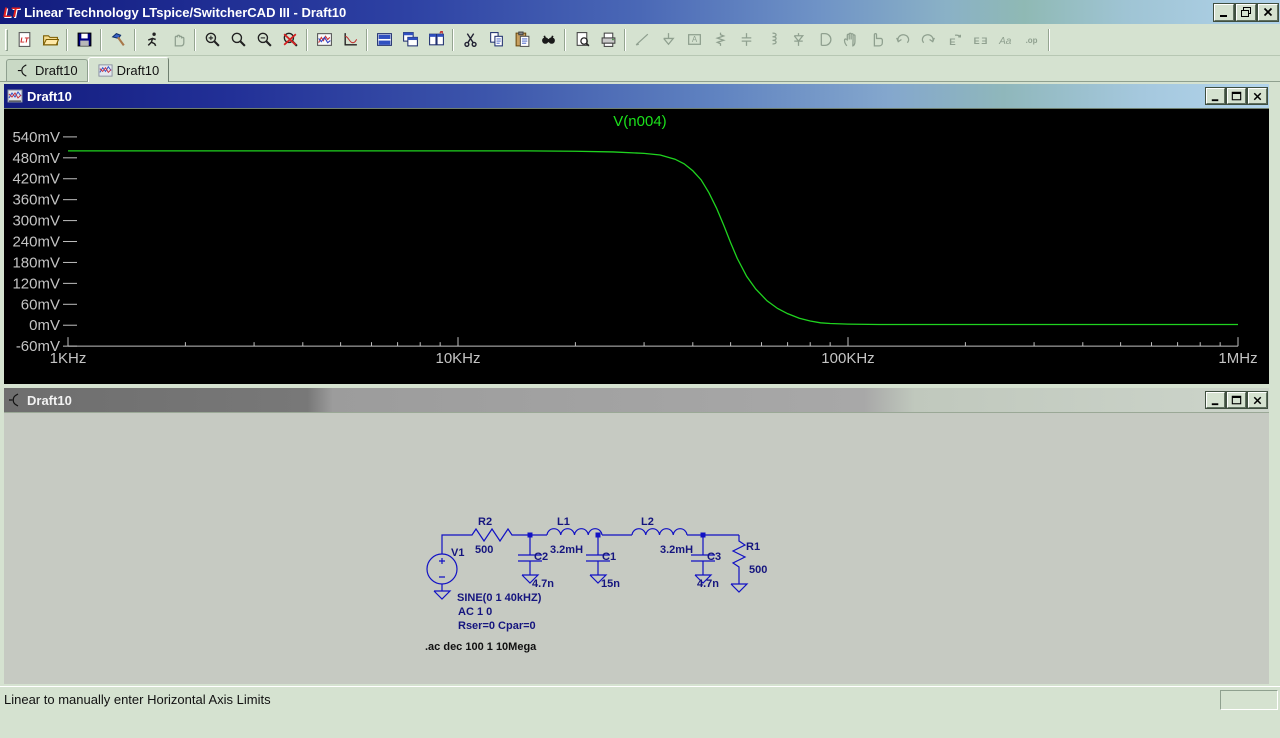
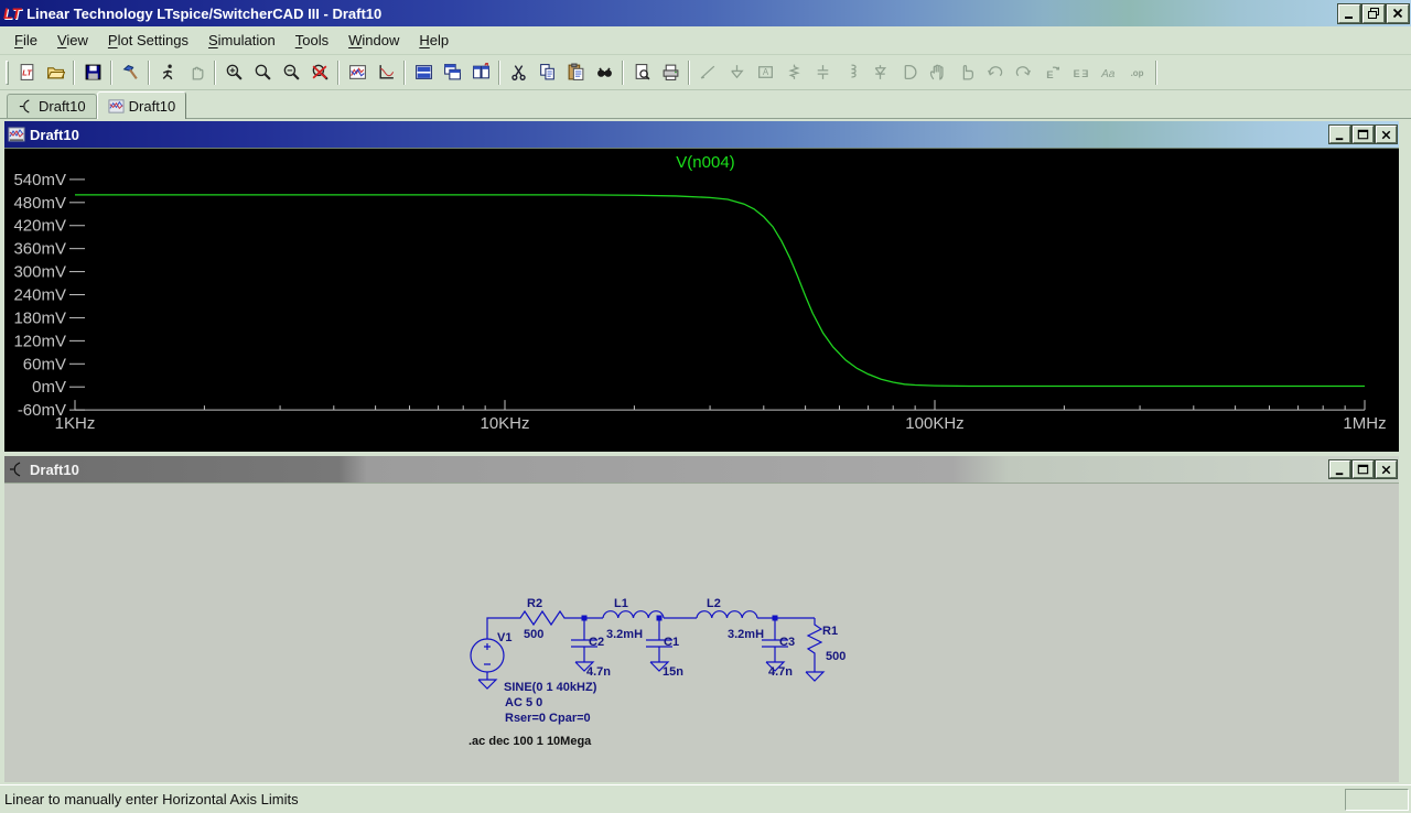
  LT
  Linear Technology LTspice/SwitcherCAD III - Draft10
+ File
+ View
+ Plot Settings
+ Simulation
+ Tools
+ Window
+ Help
  LT
  A
  E
  E
  Aa
  .op
  Draft10
  Draft10
  Draft10
  1KHz
  10KHz
  100KHz
  1MHz
  540mV
  480mV
  420mV
  360mV
  300mV
  240mV
  180mV
  120mV
  60mV
  0mV
  -60mV
  V(n004)
  Draft10
  V1
  SINE(0 1 40kHZ)
- AC 1 0
+ AC 5 0
  Rser=0 Cpar=0
  R2
  500
  C2
  4.7n
  L1
  3.2mH
  C1
  15n
  L2
  3.2mH
  C3
  4.7n
  R1
  500
  .ac dec 100 1 10Mega
  Linear to manually enter Horizontal Axis Limits
